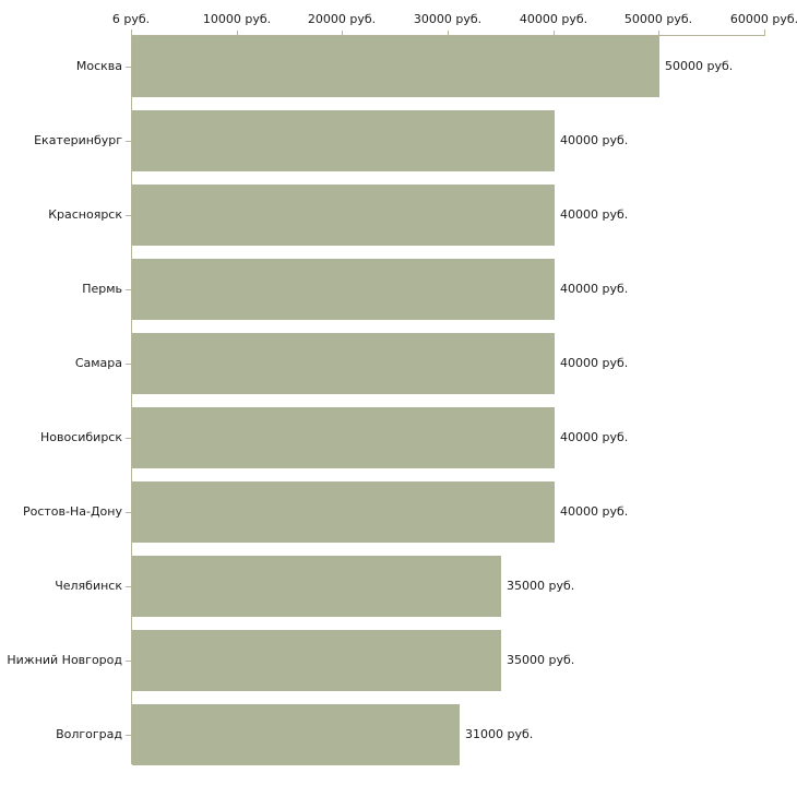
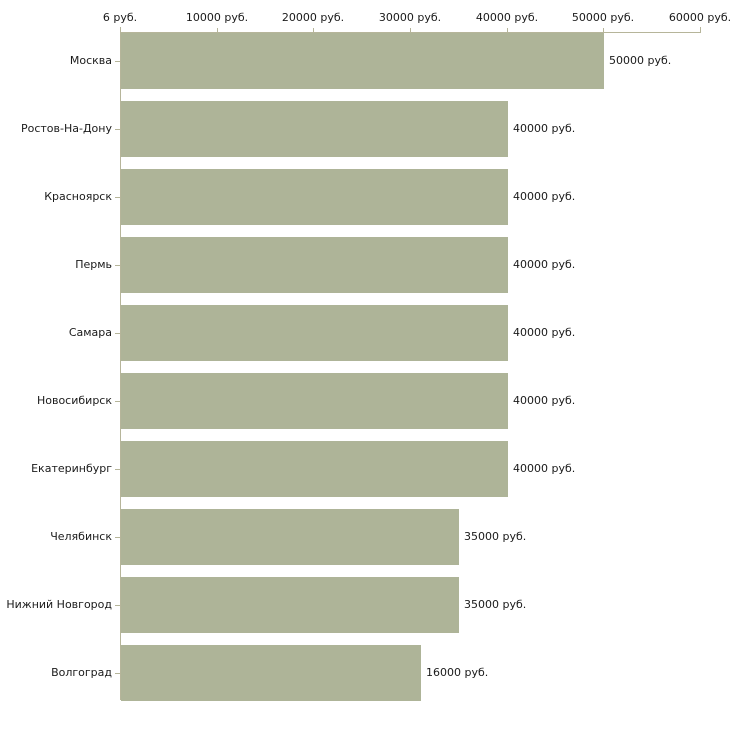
  6 руб.
  10000 руб.
  20000 руб.
  30000 руб.
  40000 руб.
  50000 руб.
  60000 руб.
  Москва
- Екатеринбург
+ Ростов-На-Дону
  Красноярск
  Пермь
  Самара
  Новосибирск
- Ростов-На-Дону
+ Екатеринбург
  Челябинск
  Нижний Новгород
  Волгоград
  50000 руб.
  40000 руб.
  40000 руб.
  40000 руб.
  40000 руб.
  40000 руб.
  40000 руб.
  35000 руб.
  35000 руб.
- 31000 руб.
+ 16000 руб.
